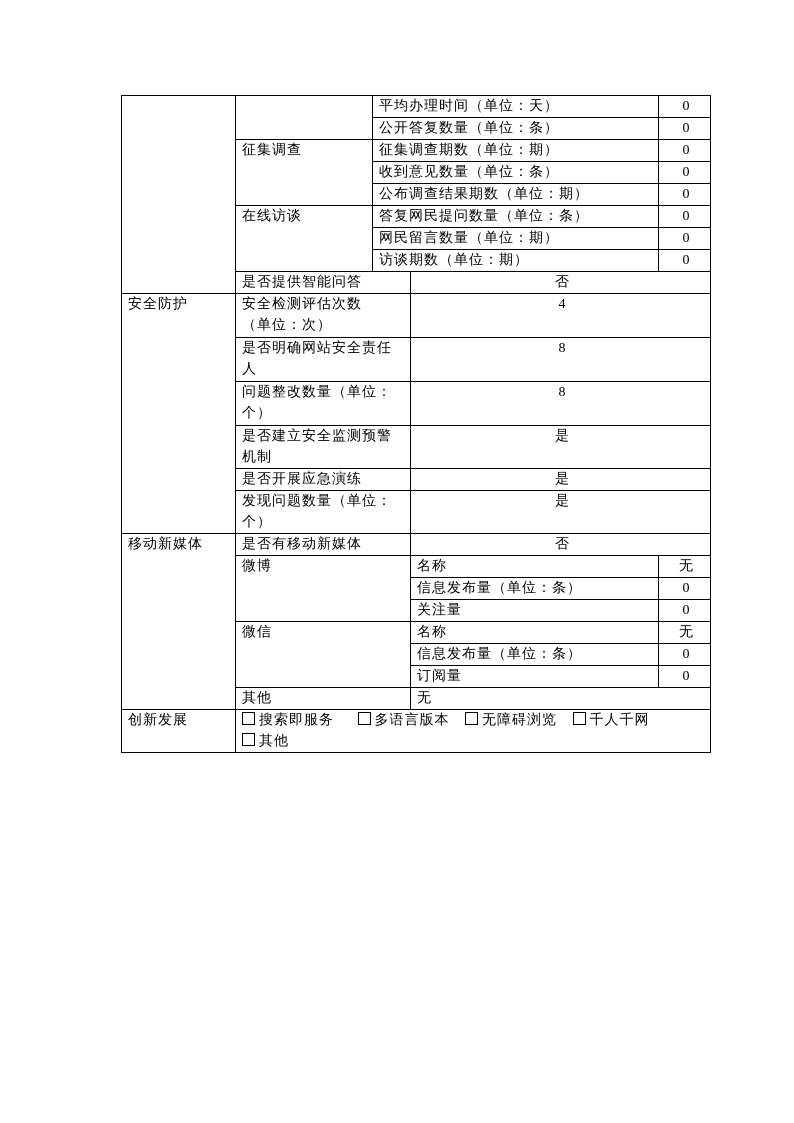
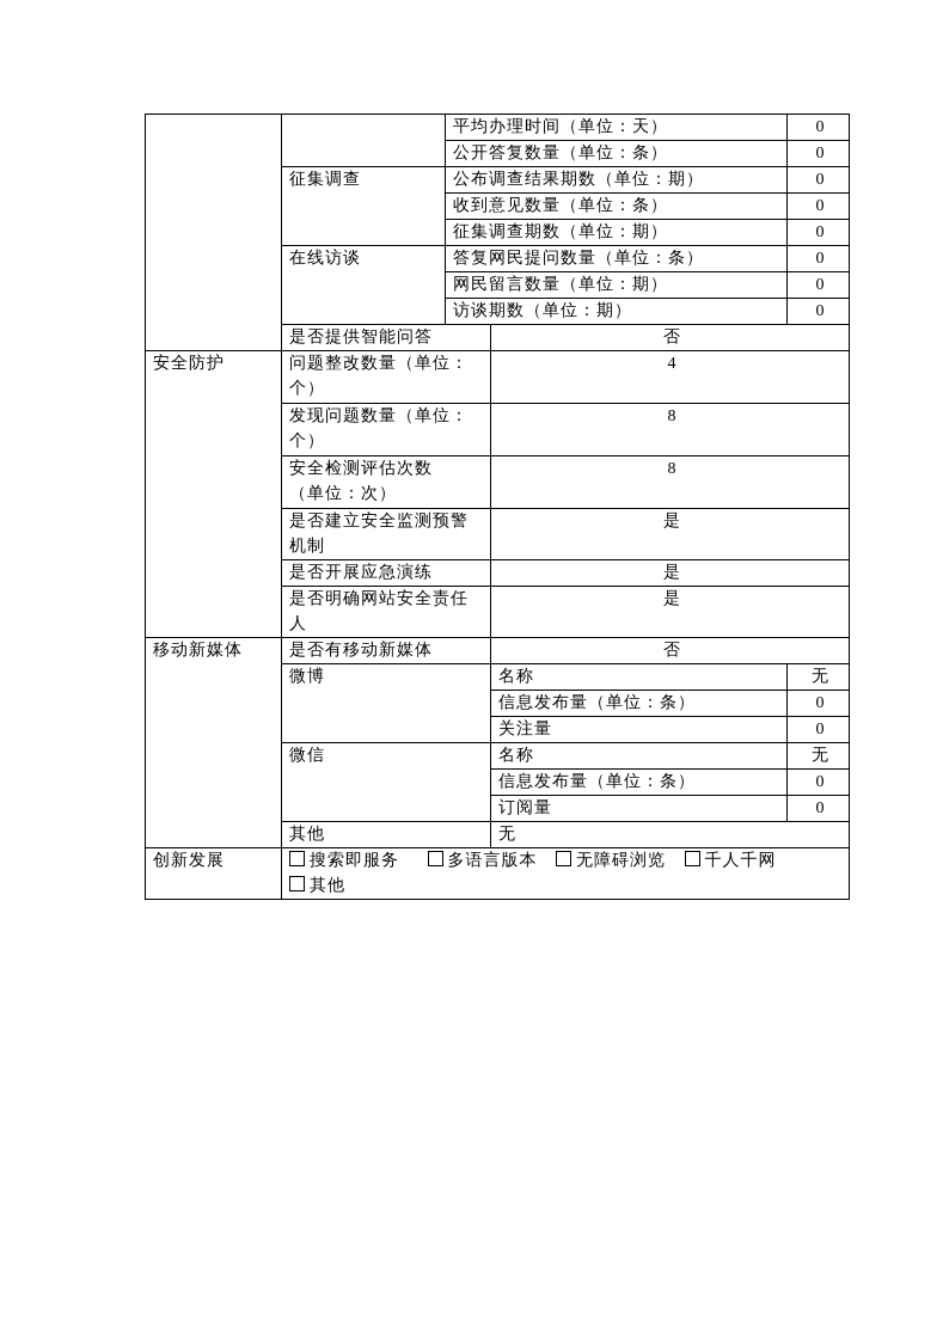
  		平均办理时间（单位：天）	0
  公开答复数量（单位：条）	0
- 征集调查	征集调查期数（单位：期）	0
+ 征集调查	公布调查结果期数（单位：期）	0
  收到意见数量（单位：条）	0
- 公布调查结果期数（单位：期）	0
+ 征集调查期数（单位：期）	0
  在线访谈	答复网民提问数量（单位：条）	0
  网民留言数量（单位：期）	0
  访谈期数（单位：期）	0
  是否提供智能问答	否
- 安全防护	安全检测评估次数 （单位：次）	4
+ 安全防护	问题整改数量（单位： 个）	4
- 是否明确网站安全责任 人	8
+ 发现问题数量（单位： 个）	8
- 问题整改数量（单位： 个）	8
+ 安全检测评估次数 （单位：次）	8
  是否建立安全监测预警 机制	是
  是否开展应急演练	是
- 发现问题数量（单位： 个）	是
+ 是否明确网站安全责任 人	是
  移动新媒体	是否有移动新媒体	否
  微博	名称	无
  信息发布量（单位：条）	0
  关注量	0
  微信	名称	无
  信息发布量（单位：条）	0
  订阅量	0
  其他	无
  创新发展	搜索即服务 多语言版本 无障碍浏览 千人千网 其他
